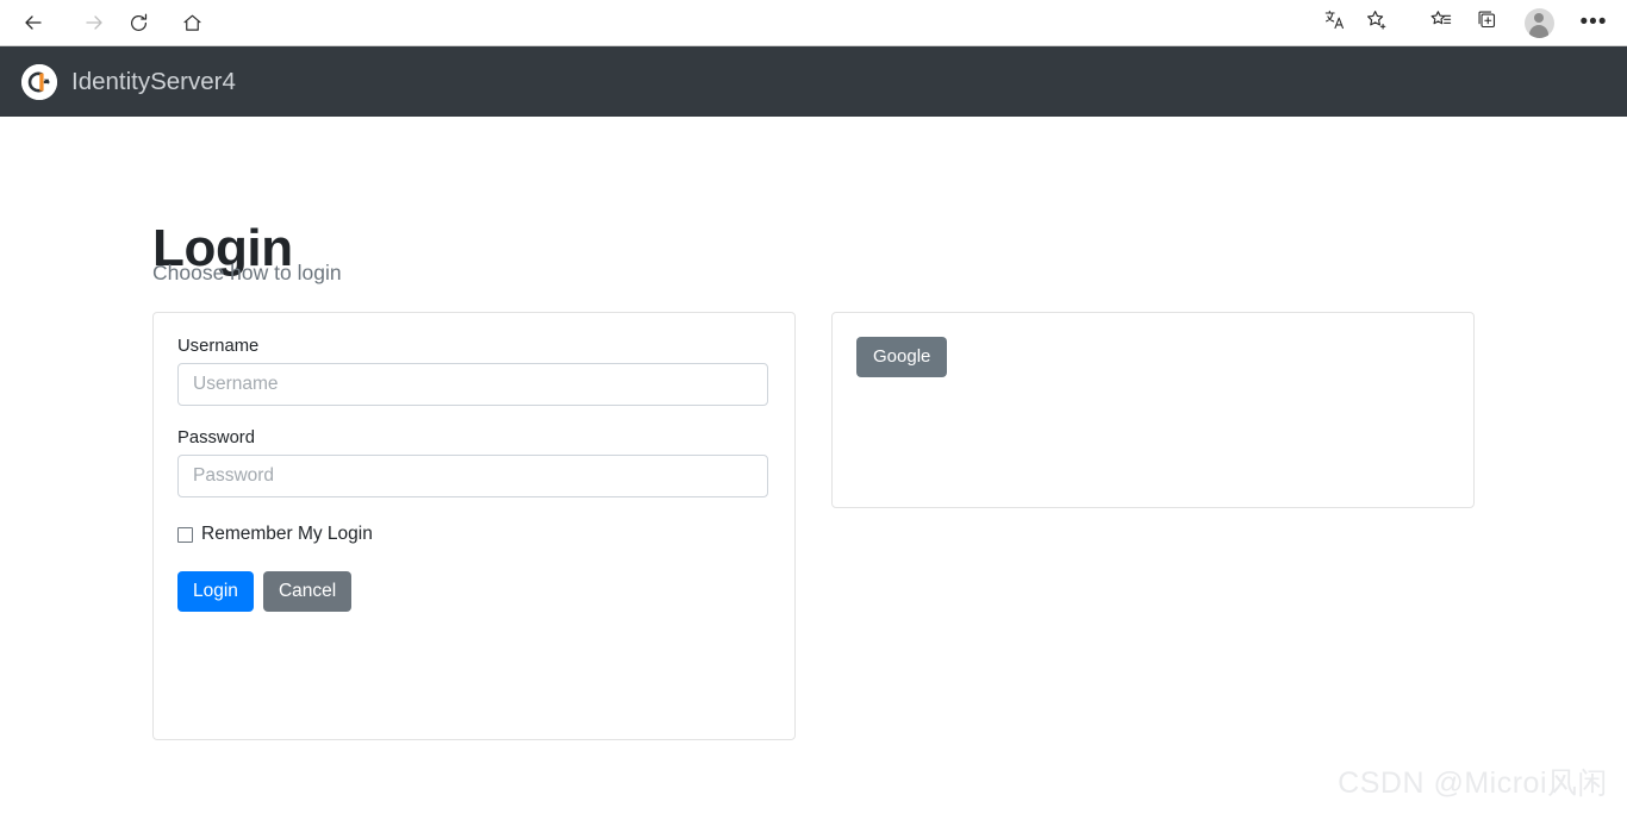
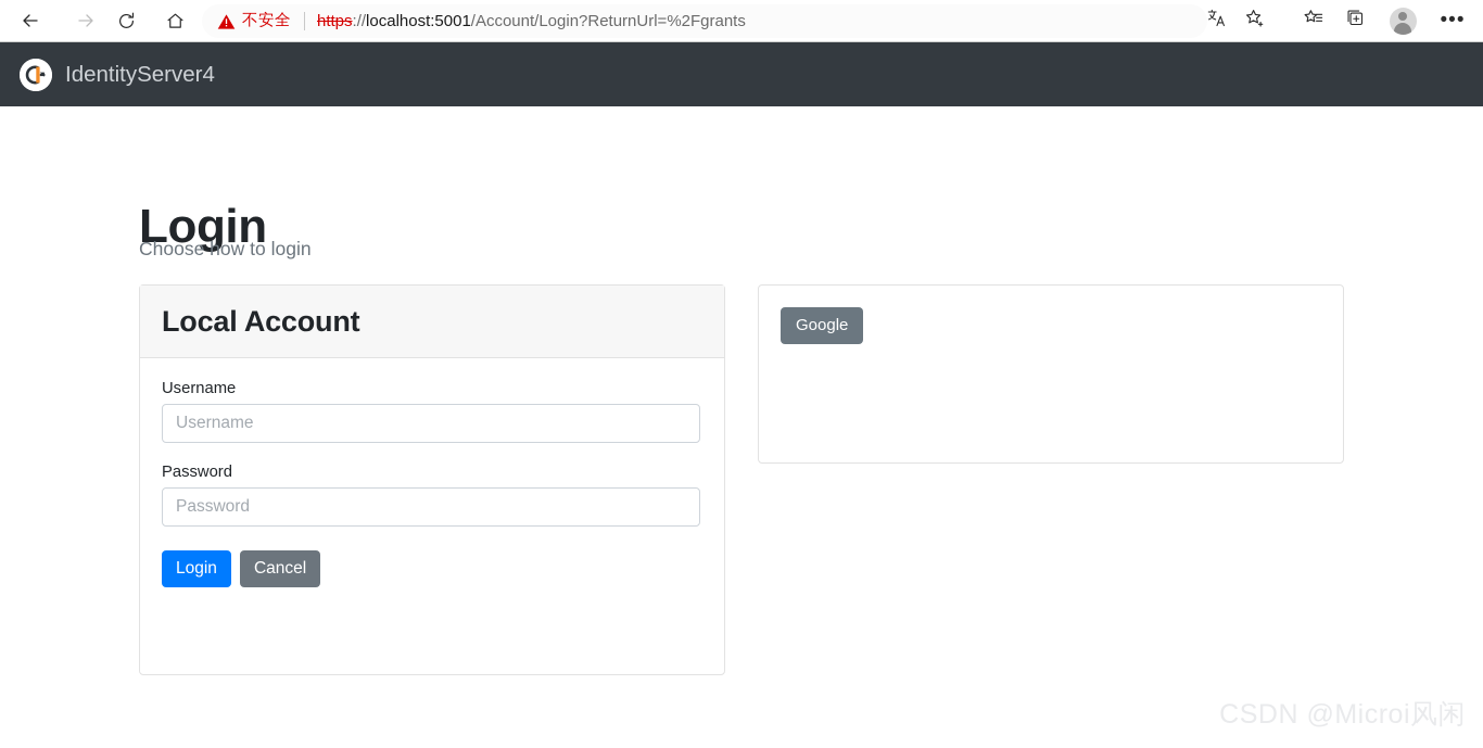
+ 不安全
+ https://localhost:5001/Account/Login?ReturnUrl=%2Fgrants
  •••
  IdentityServer4
  Login
  Choose how to login
+ Local Account
  Username
  Username
  Password
  Password
- Remember My Login
  Login
  Cancel
  Google
